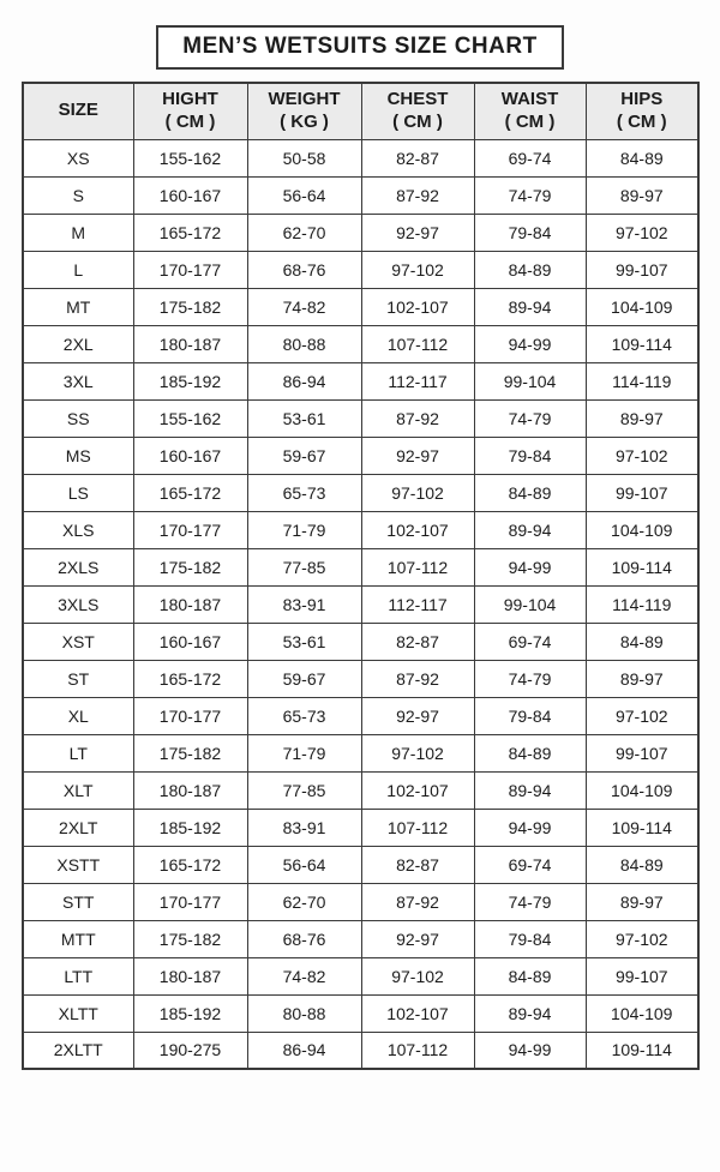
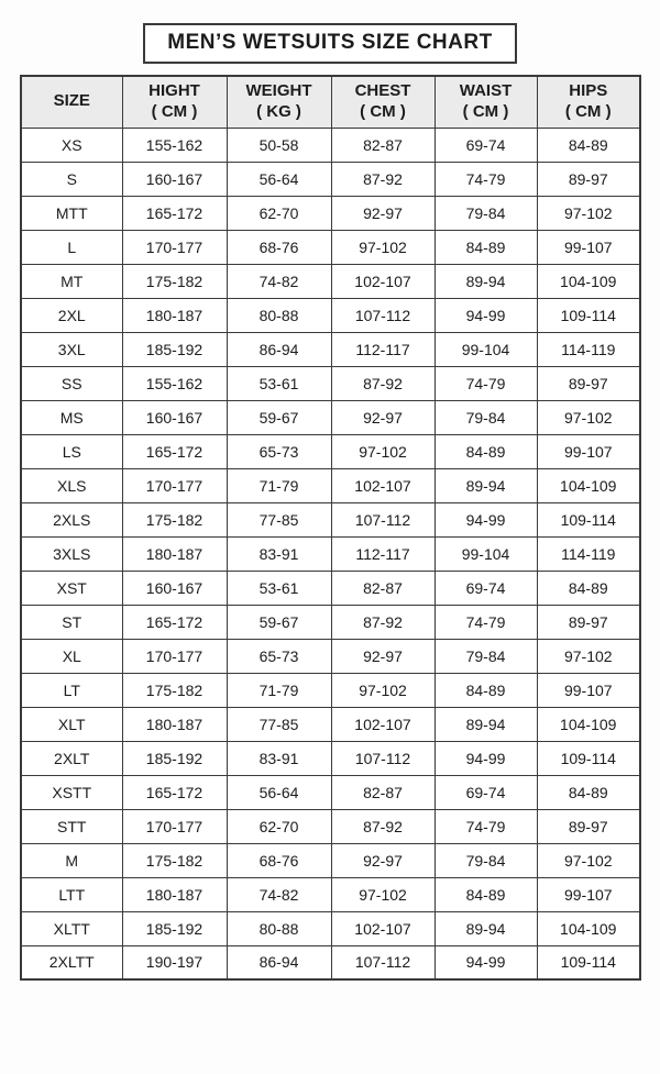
  MEN’S WETSUITS SIZE CHART
  SIZE	HIGHT ( CM )	WEIGHT ( KG )	CHEST ( CM )	WAIST ( CM )	HIPS ( CM )
  XS	155-162	50-58	82-87	69-74	84-89
  S	160-167	56-64	87-92	74-79	89-97
- M	165-172	62-70	92-97	79-84	97-102
+ MTT	165-172	62-70	92-97	79-84	97-102
  L	170-177	68-76	97-102	84-89	99-107
  MT	175-182	74-82	102-107	89-94	104-109
  2XL	180-187	80-88	107-112	94-99	109-114
  3XL	185-192	86-94	112-117	99-104	114-119
  SS	155-162	53-61	87-92	74-79	89-97
  MS	160-167	59-67	92-97	79-84	97-102
  LS	165-172	65-73	97-102	84-89	99-107
  XLS	170-177	71-79	102-107	89-94	104-109
  2XLS	175-182	77-85	107-112	94-99	109-114
  3XLS	180-187	83-91	112-117	99-104	114-119
  XST	160-167	53-61	82-87	69-74	84-89
  ST	165-172	59-67	87-92	74-79	89-97
  XL	170-177	65-73	92-97	79-84	97-102
  LT	175-182	71-79	97-102	84-89	99-107
  XLT	180-187	77-85	102-107	89-94	104-109
  2XLT	185-192	83-91	107-112	94-99	109-114
  XSTT	165-172	56-64	82-87	69-74	84-89
  STT	170-177	62-70	87-92	74-79	89-97
- MTT	175-182	68-76	92-97	79-84	97-102
+ M	175-182	68-76	92-97	79-84	97-102
  LTT	180-187	74-82	97-102	84-89	99-107
  XLTT	185-192	80-88	102-107	89-94	104-109
- 2XLTT	190-275	86-94	107-112	94-99	109-114
+ 2XLTT	190-197	86-94	107-112	94-99	109-114
